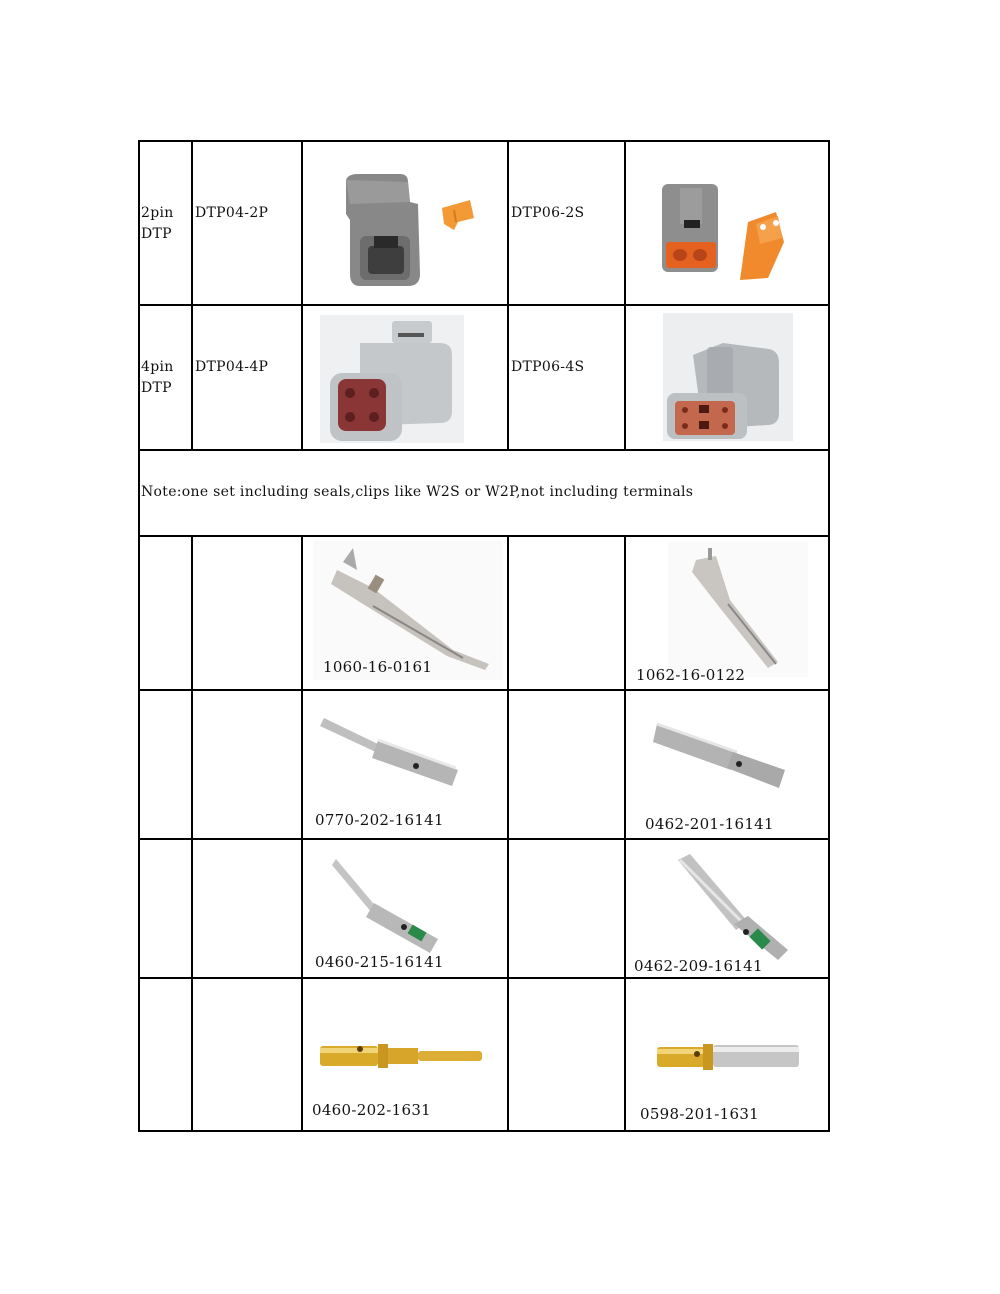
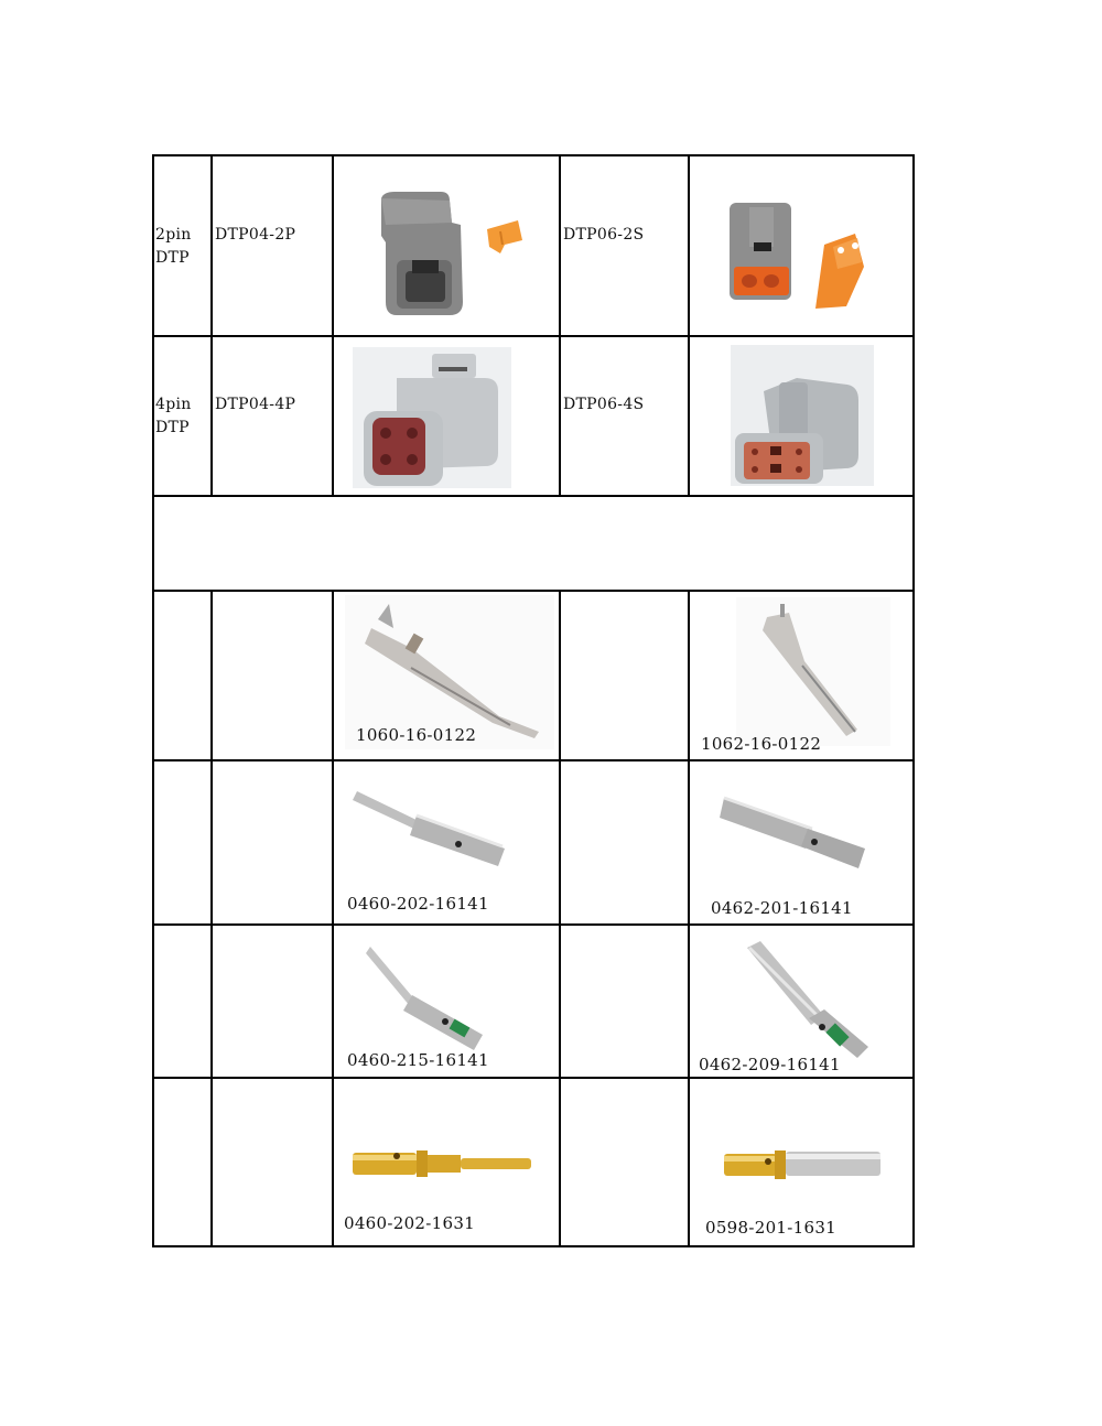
  2pin
  DTP
  DTP04-2P
  DTP06-2S
  4pin
  DTP
  DTP04-4P
  DTP06-4S
- Note:one set including seals,clips like W2S or W2P,not including terminals
- 1060-16-0161
+ 1060-16-0122
  1062-16-0122
- 0770-202-16141
+ 0460-202-16141
  0462-201-16141
  0460-215-16141
  0462-209-16141
  0460-202-1631
  0598-201-1631
